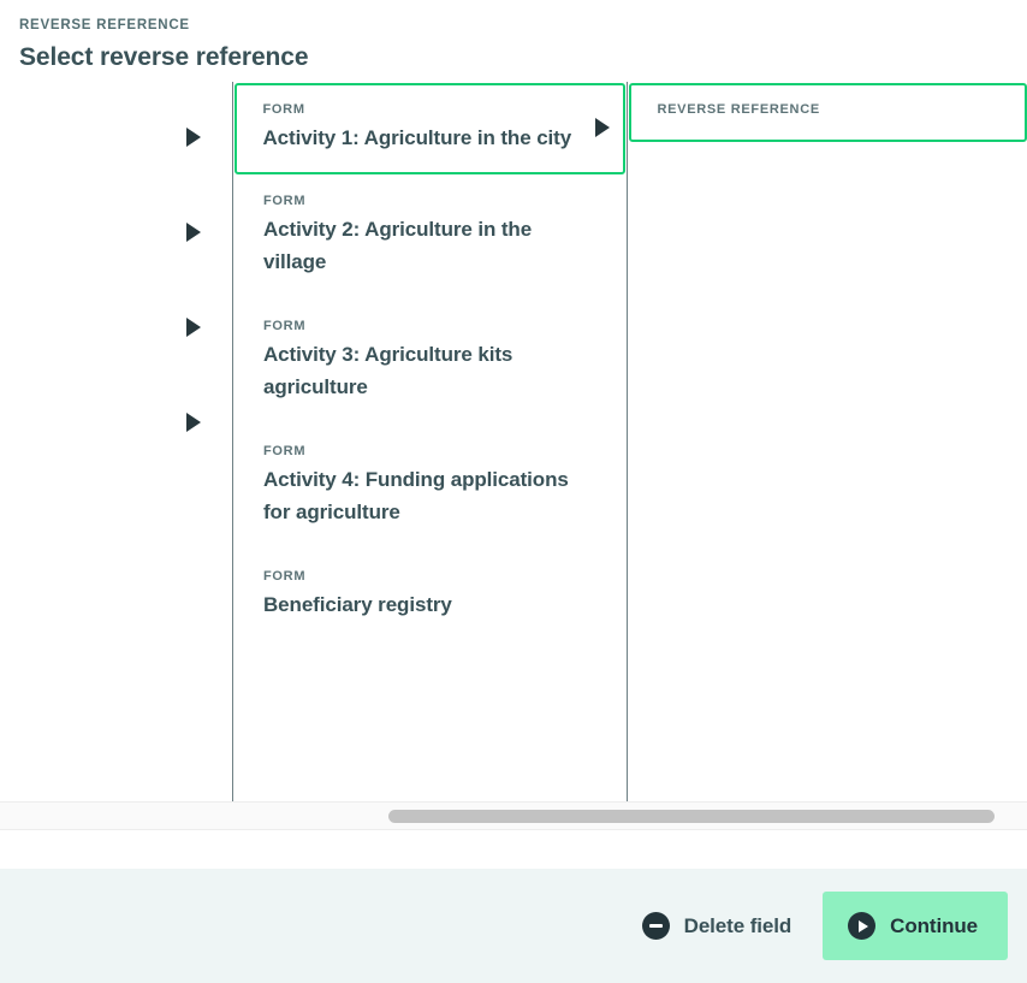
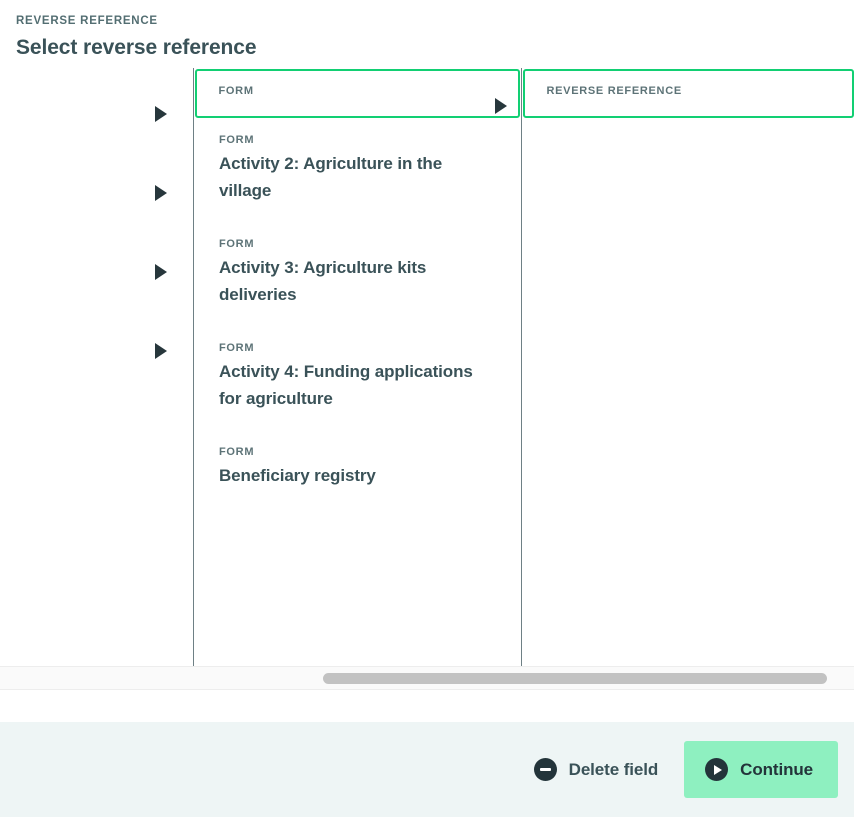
  REVERSE REFERENCE
  Select reverse reference
  FORM
- Activity 1: Agriculture in the city
  FORM
  Activity 2: Agriculture in the village
  FORM
- Activity 3: Agriculture kits agriculture
+ Activity 3: Agriculture kits deliveries
  FORM
  Activity 4: Funding applications for agriculture
  FORM
  Beneficiary registry
  REVERSE REFERENCE
  Delete field
  Continue
